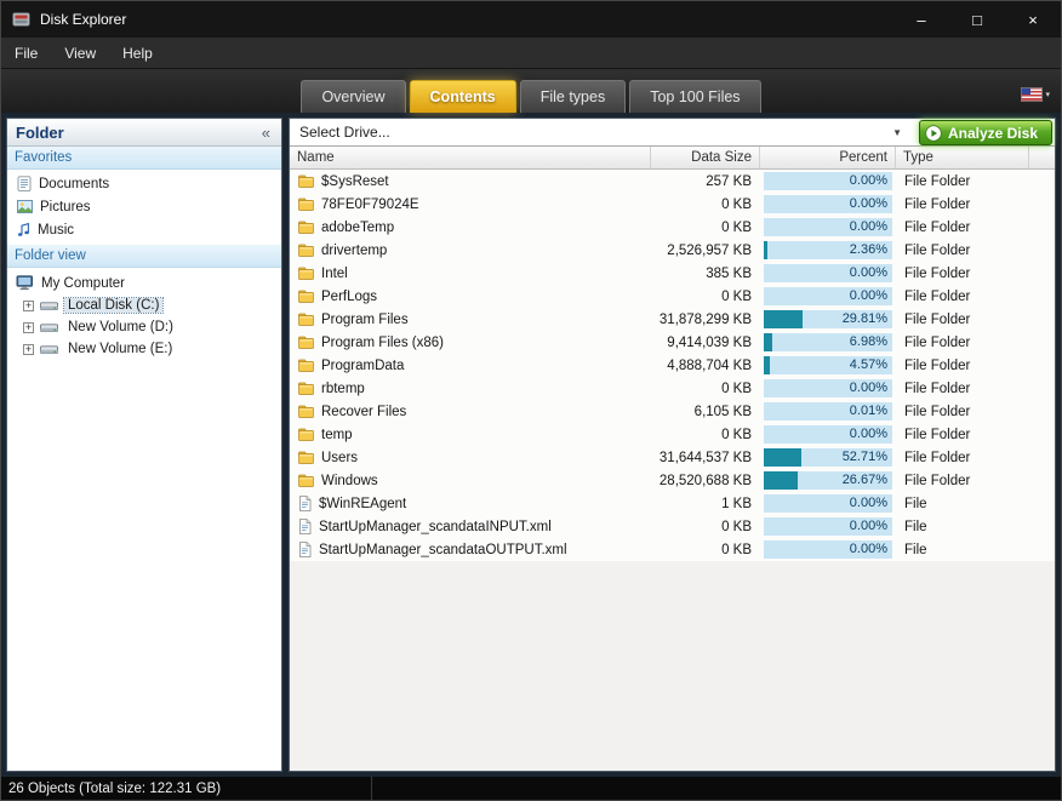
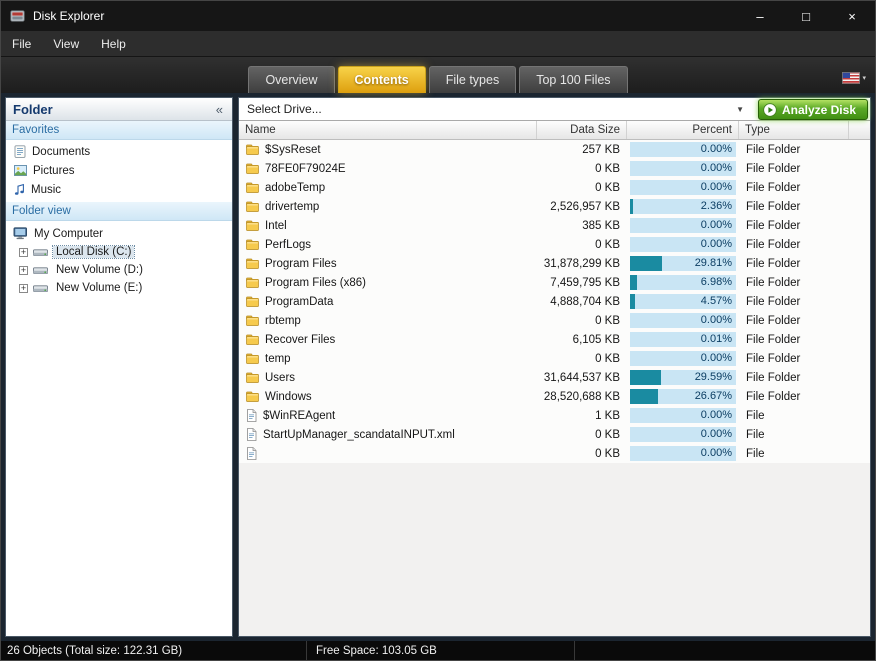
  Disk Explorer
  –
  □
  ×
  File
  View
  Help
  Overview
  Contents
  File types
  Top 100 Files
  Folder
  «
  Favorites
  Documents
  Pictures
  Music
  Folder view
  My Computer
  +
  Local Disk (C:)
  +
  New Volume (D:)
  +
  New Volume (E:)
  Select Drive...
  ▼
  Analyze Disk
  Name
  Data Size
  Percent
  Type
  $SysReset
  257 KB
  0.00%
  File Folder
  78FE0F79024E
  0 KB
  0.00%
  File Folder
  adobeTemp
  0 KB
  0.00%
  File Folder
  drivertemp
  2,526,957 KB
  2.36%
  File Folder
  Intel
  385 KB
  0.00%
  File Folder
  PerfLogs
  0 KB
  0.00%
  File Folder
  Program Files
  31,878,299 KB
  29.81%
  File Folder
  Program Files (x86)
- 9,414,039 KB
+ 7,459,795 KB
  6.98%
  File Folder
  ProgramData
  4,888,704 KB
  4.57%
  File Folder
  rbtemp
  0 KB
  0.00%
  File Folder
  Recover Files
  6,105 KB
  0.01%
  File Folder
  temp
  0 KB
  0.00%
  File Folder
  Users
  31,644,537 KB
- 52.71%
+ 29.59%
  File Folder
  Windows
  28,520,688 KB
  26.67%
  File Folder
  $WinREAgent
  1 KB
  0.00%
  File
  StartUpManager_scandataINPUT.xml
  0 KB
  0.00%
  File
- StartUpManager_scandataOUTPUT.xml
  0 KB
  0.00%
  File
  26 Objects (Total size: 122.31 GB)
+ Free Space: 103.05 GB
